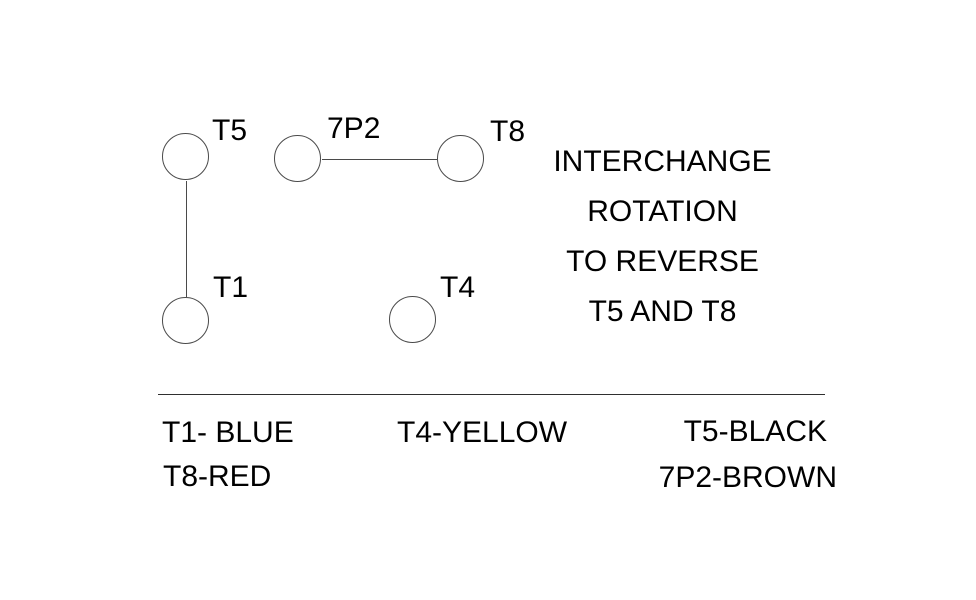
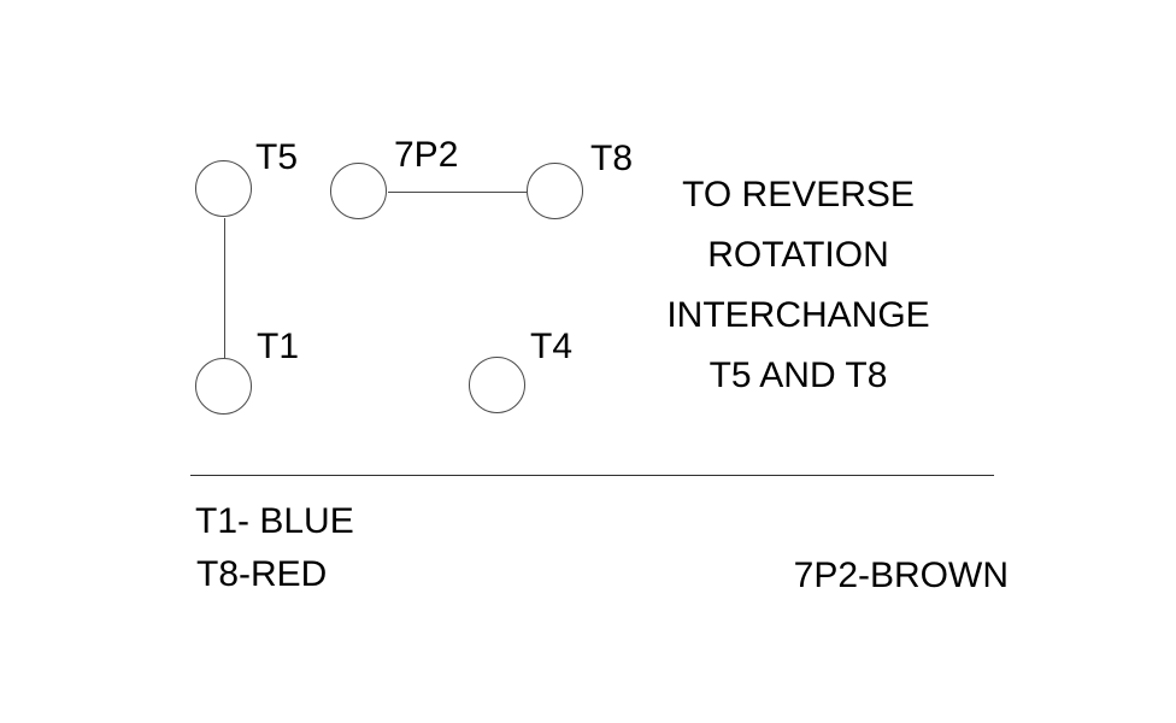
  T5
  7P2
  T8
  T1
  T4
- INTERCHANGE
+ TO REVERSE
  ROTATION
- TO REVERSE
+ INTERCHANGE
  T5 AND T8
  T1- BLUE
- T4-YELLOW
- T5-BLACK
  T8-RED
  7P2-BROWN
